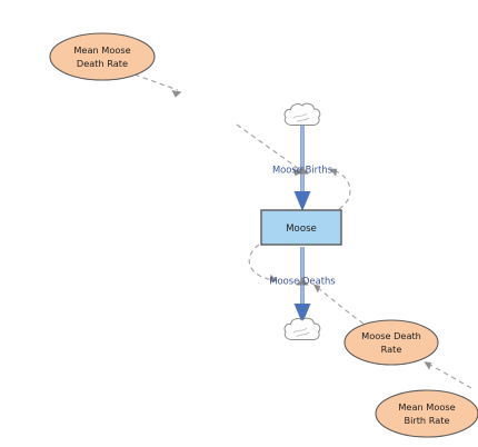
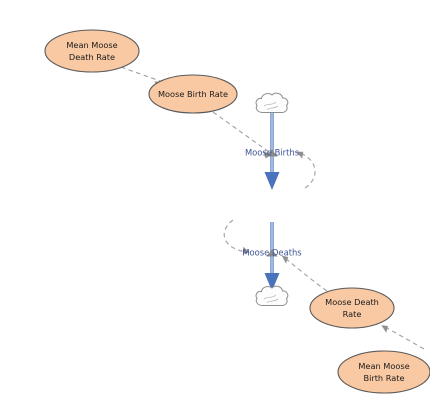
- Moose
  Mean Moose
  Death Rate
+ Moose Birth Rate
  Moose Death
  Rate
  Mean Moose
  Birth Rate
  Moose Births
  Moose Deaths
